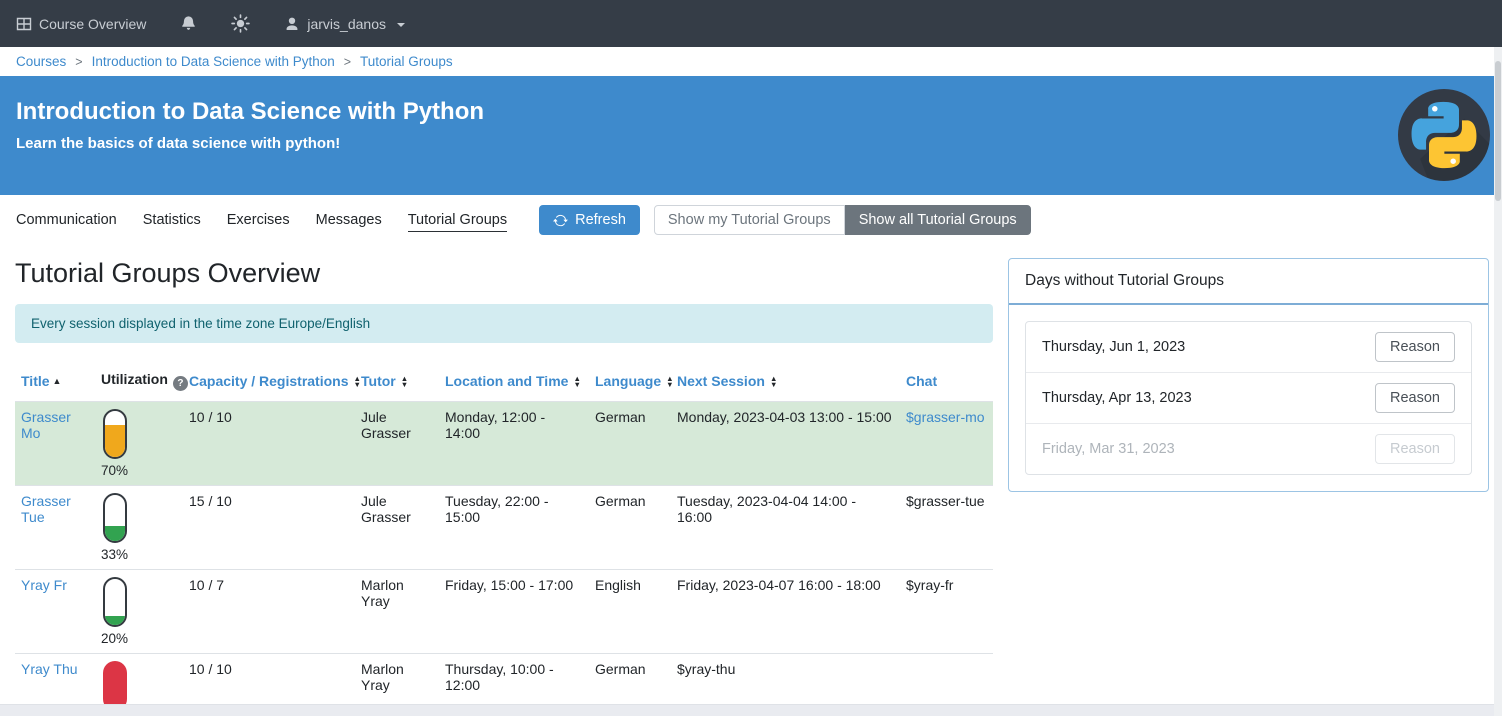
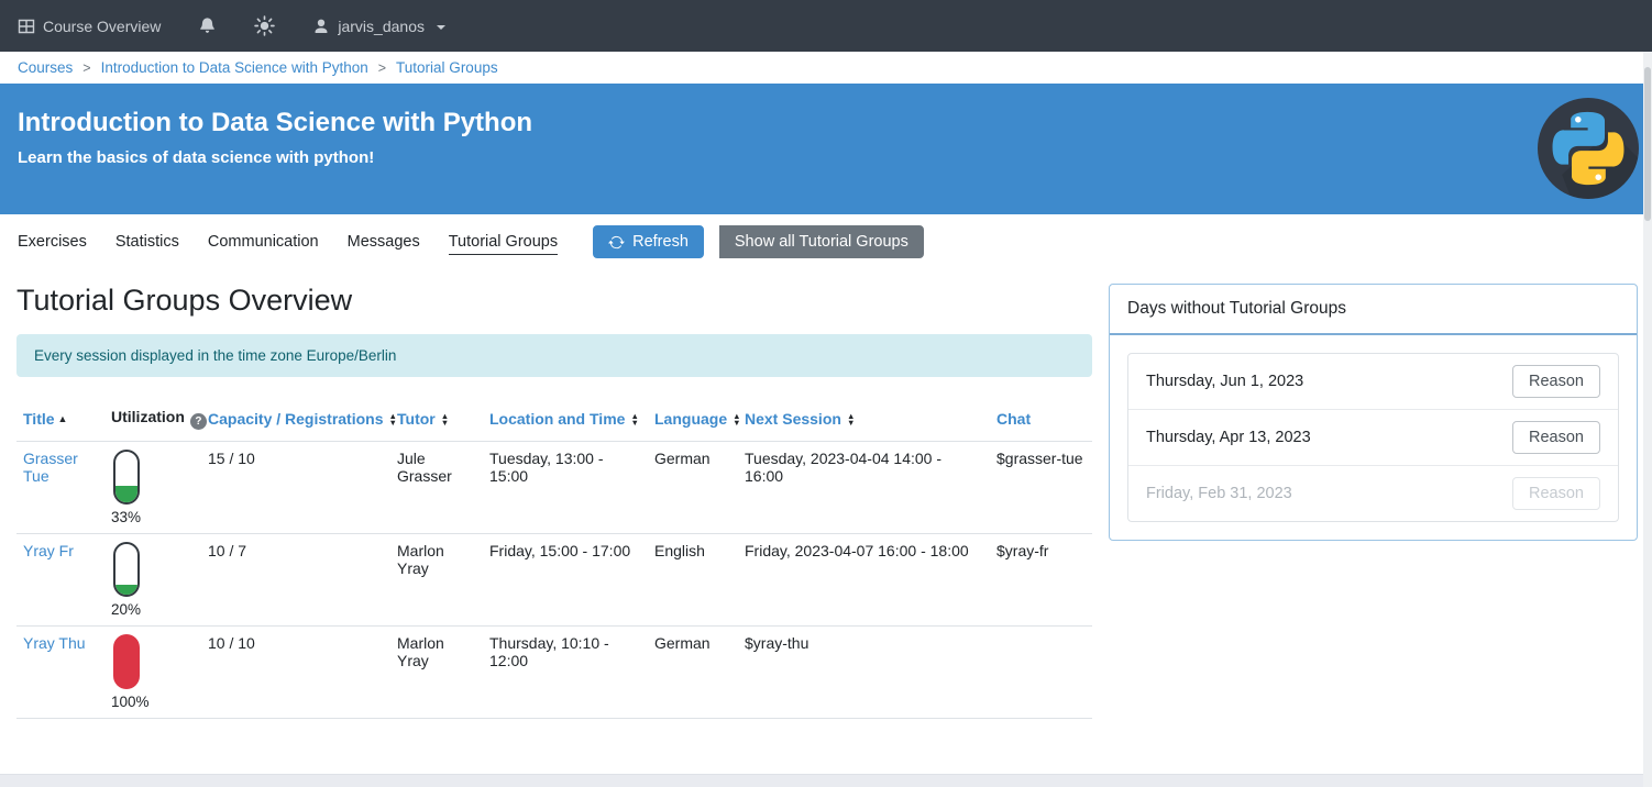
  Course Overview
  jarvis_danos
  Courses
  >
  Introduction to Data Science with Python
  >
  Tutorial Groups
  Introduction to Data Science with Python
  Learn the basics of data science with python!
- Communication
+ Exercises
  Statistics
- Exercises
+ Communication
  Messages
  Tutorial Groups
  Refresh
- Show my Tutorial Groups
  Show all Tutorial Groups
  Tutorial Groups Overview
- Every session displayed in the time zone Europe/English
+ Every session displayed in the time zone Europe/Berlin
  Title ▲	Utilization ?	Capacity / Registrations ▲▼	Tutor ▲▼	Location and Time ▲▼	Language ▲▼	Next Session ▲▼	Chat
- Grasser Mo	70%	10 / 10	Jule Grasser	Monday, 12:00 - 14:00	German	Monday, 2023-04-03 13:00 - 15:00	$grasser-mo
- Grasser Tue	33%	15 / 10	Jule Grasser	Tuesday, 22:00 - 15:00	German	Tuesday, 2023-04-04 14:00 - 16:00	$grasser-tue
+ Grasser Tue	33%	15 / 10	Jule Grasser	Tuesday, 13:00 - 15:00	German	Tuesday, 2023-04-04 14:00 - 16:00	$grasser-tue
  Yray Fr	20%	10 / 7	Marlon Yray	Friday, 15:00 - 17:00	English	Friday, 2023-04-07 16:00 - 18:00	$yray-fr
- Yray Thu		10 / 10	Marlon Yray	Thursday, 10:00 - 12:00	German	$yray-thu
+ Yray Thu	100%	10 / 10	Marlon Yray	Thursday, 10:10 - 12:00	German	$yray-thu
  Days without Tutorial Groups
  Thursday, Jun 1, 2023
  Reason
  Thursday, Apr 13, 2023
  Reason
- Friday, Mar 31, 2023
+ Friday, Feb 31, 2023
  Reason
